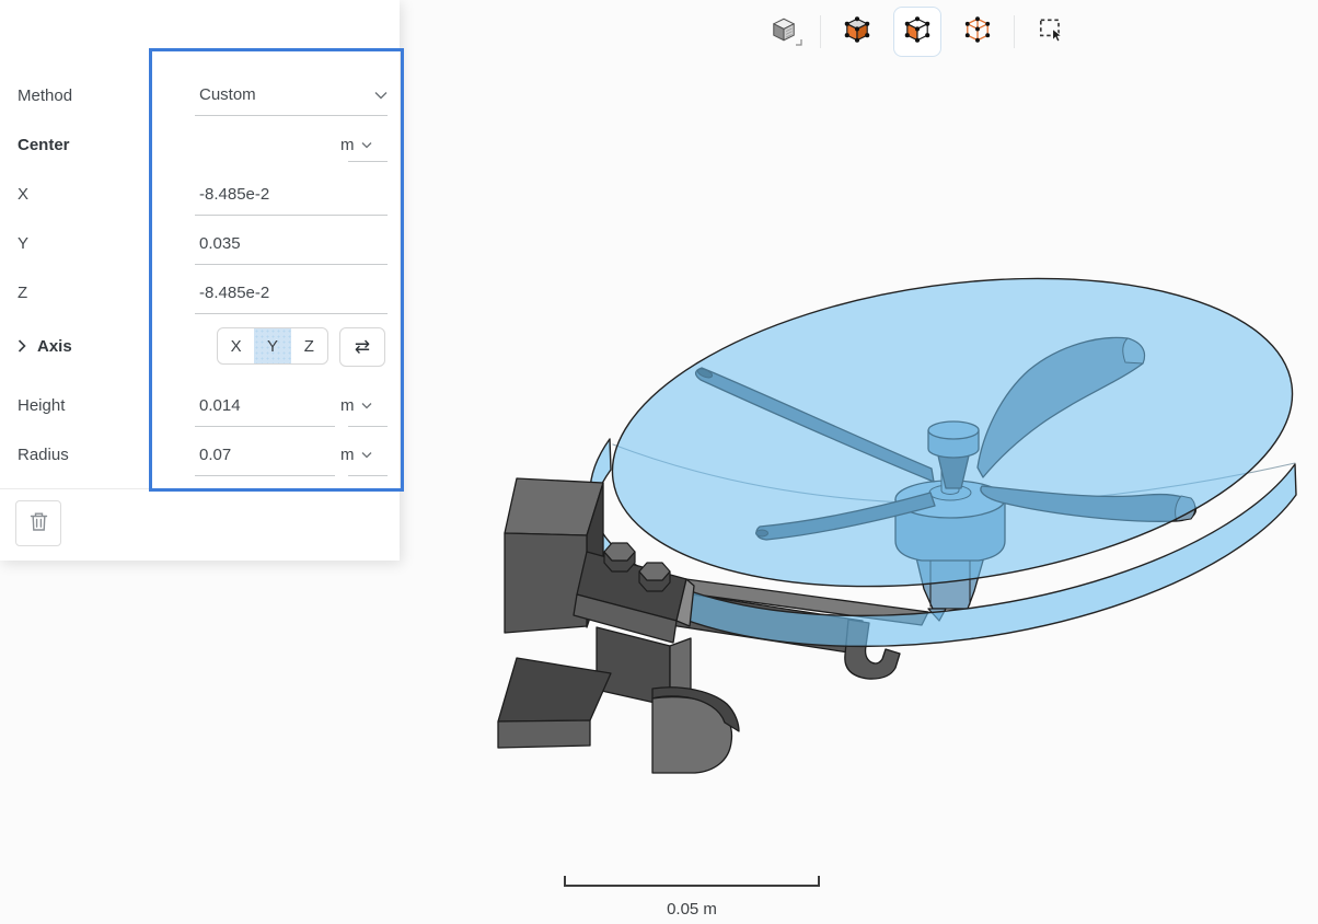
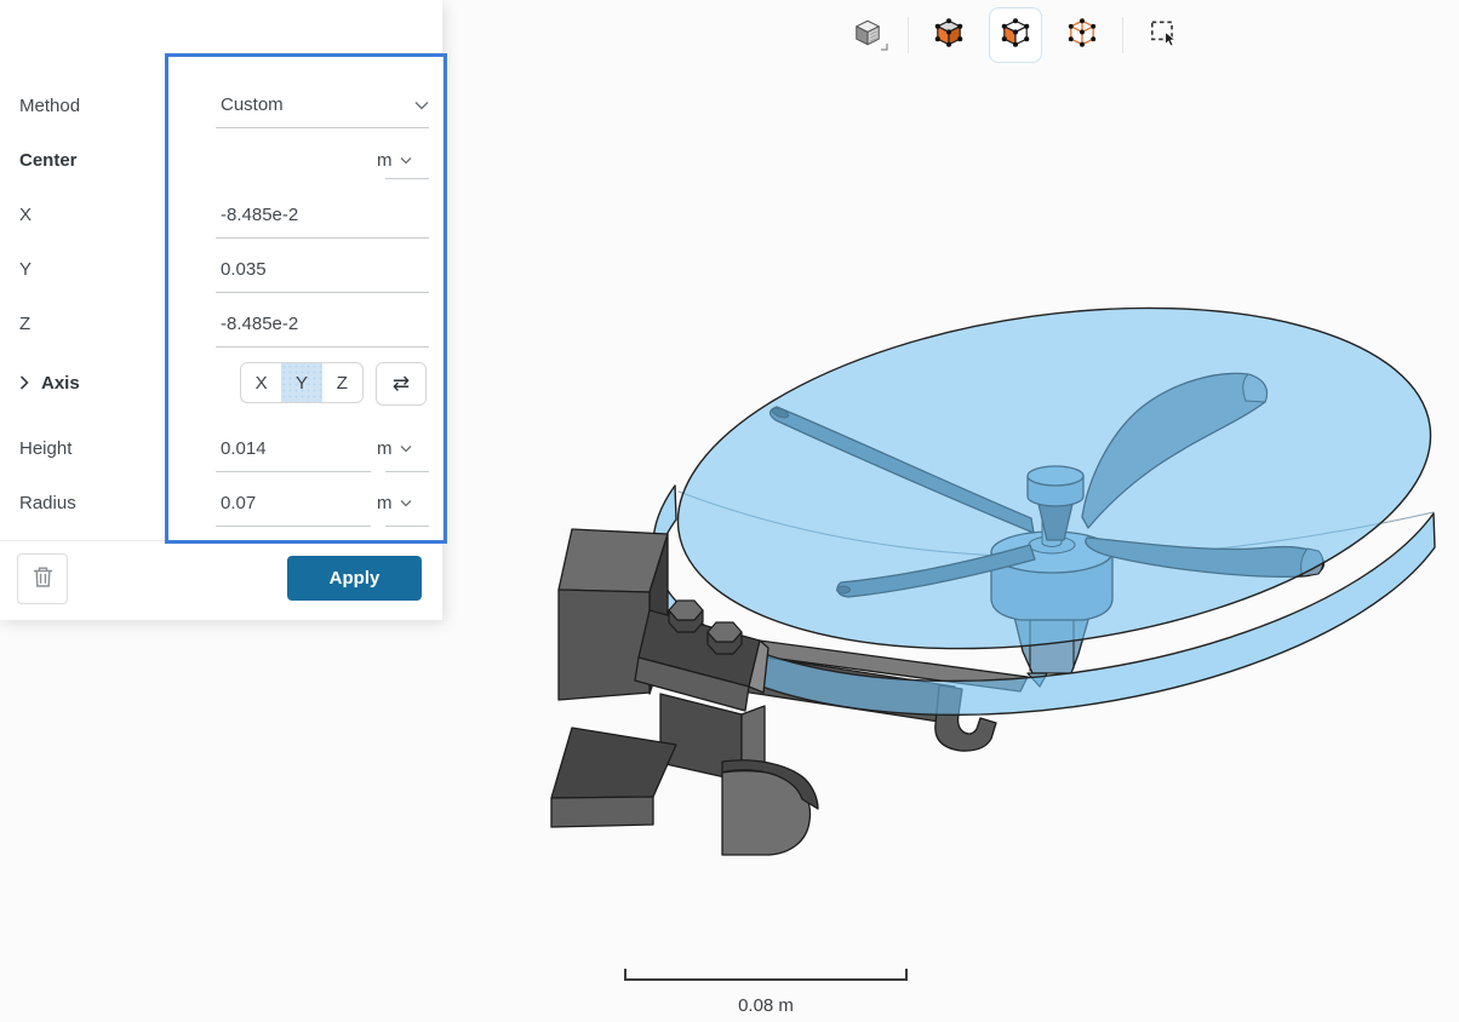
- 0.05 m
+ 0.08 m
  Method
  Custom
  Center
  m
  X
  -8.485e-2
  Y
  0.035
  Z
  -8.485e-2
  Axis
  X
  Y
  Z
  ⇄
  Height
  0.014
  m
  Radius
  0.07
  m
+ Apply
